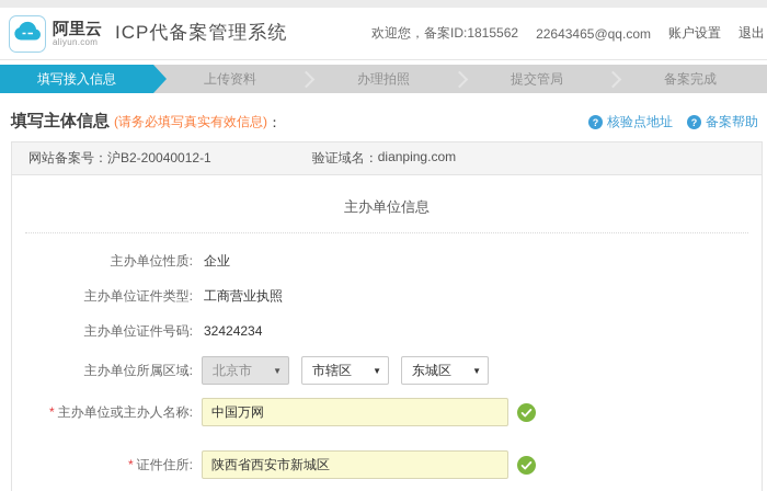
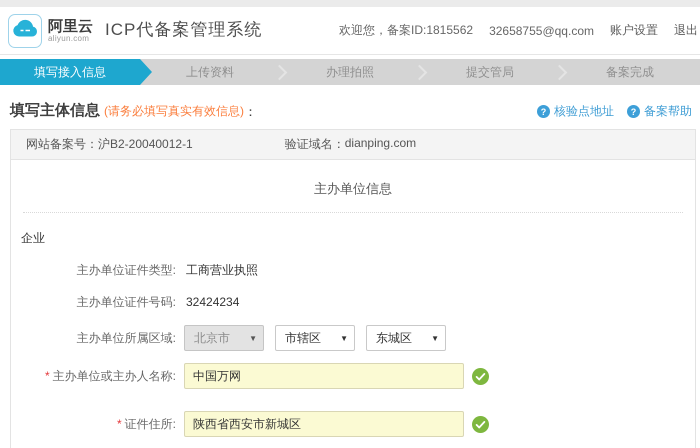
  阿里云
  aliyun.com
  ICP代备案管理系统
  欢迎您，备案ID:1815562
- 22643465@qq.com
+ 32658755@qq.com
  账户设置
  退出
  填写接入信息
  上传资料
  办理拍照
  提交管局
  备案完成
  填写主体信息
  (请务必填写真实有效信息)
  ：
  ?
  核验点地址
  ?
  备案帮助
  网站备案号：
  沪B2-20040012-1
  验证域名：
  dianping.com
  主办单位信息
- 主办单位性质:
  企业
  主办单位证件类型:
  工商营业执照
  主办单位证件号码:
  32424234
  主办单位所属区域:
  北京市
  ▼
  市辖区
  ▼
  东城区
  ▼
  * 主办单位或主办人名称:
  中国万网
  * 证件住所:
  陕西省西安市新城区
